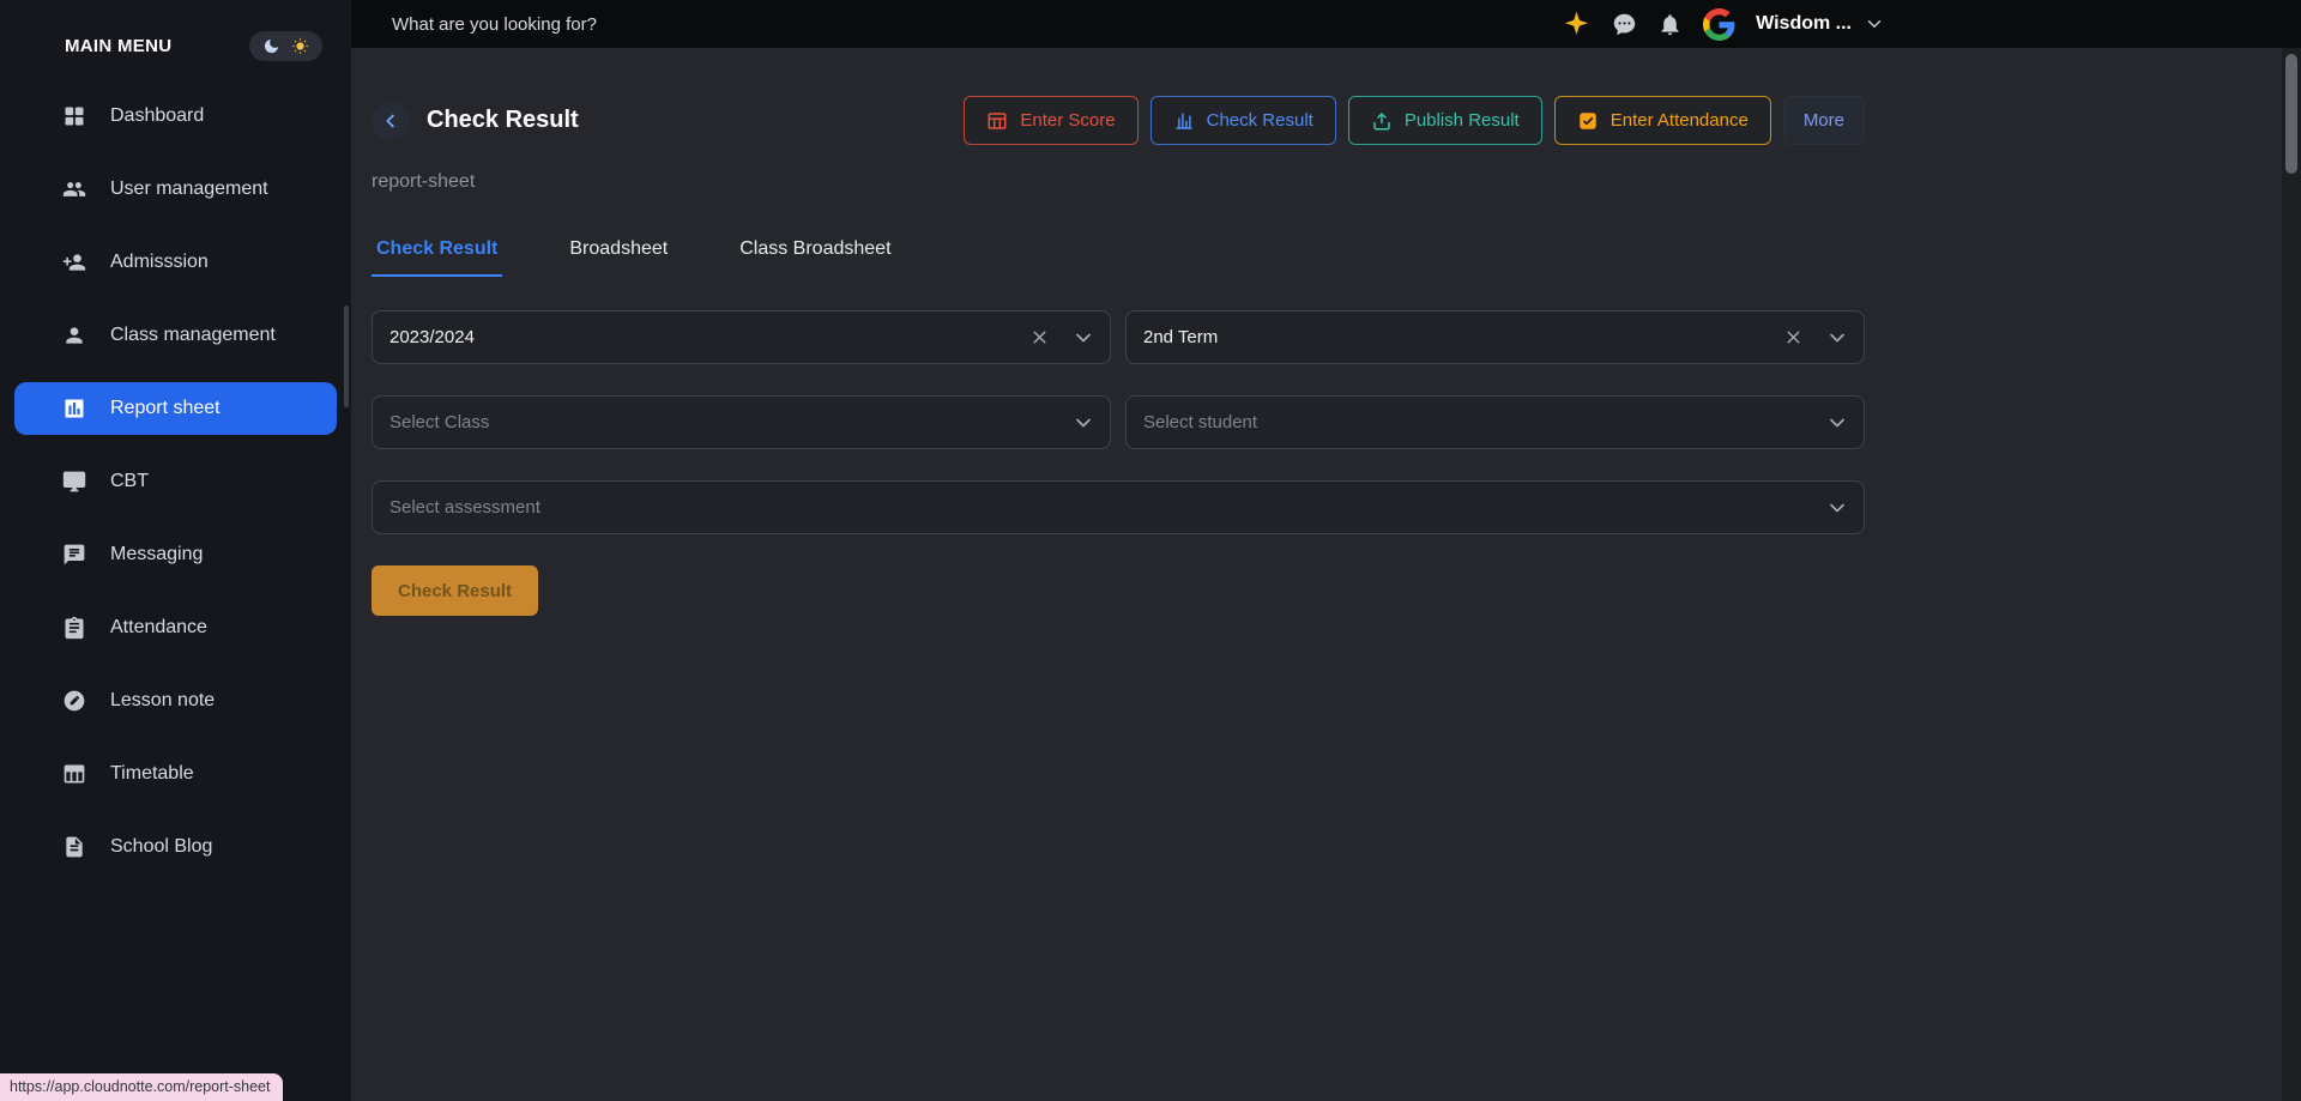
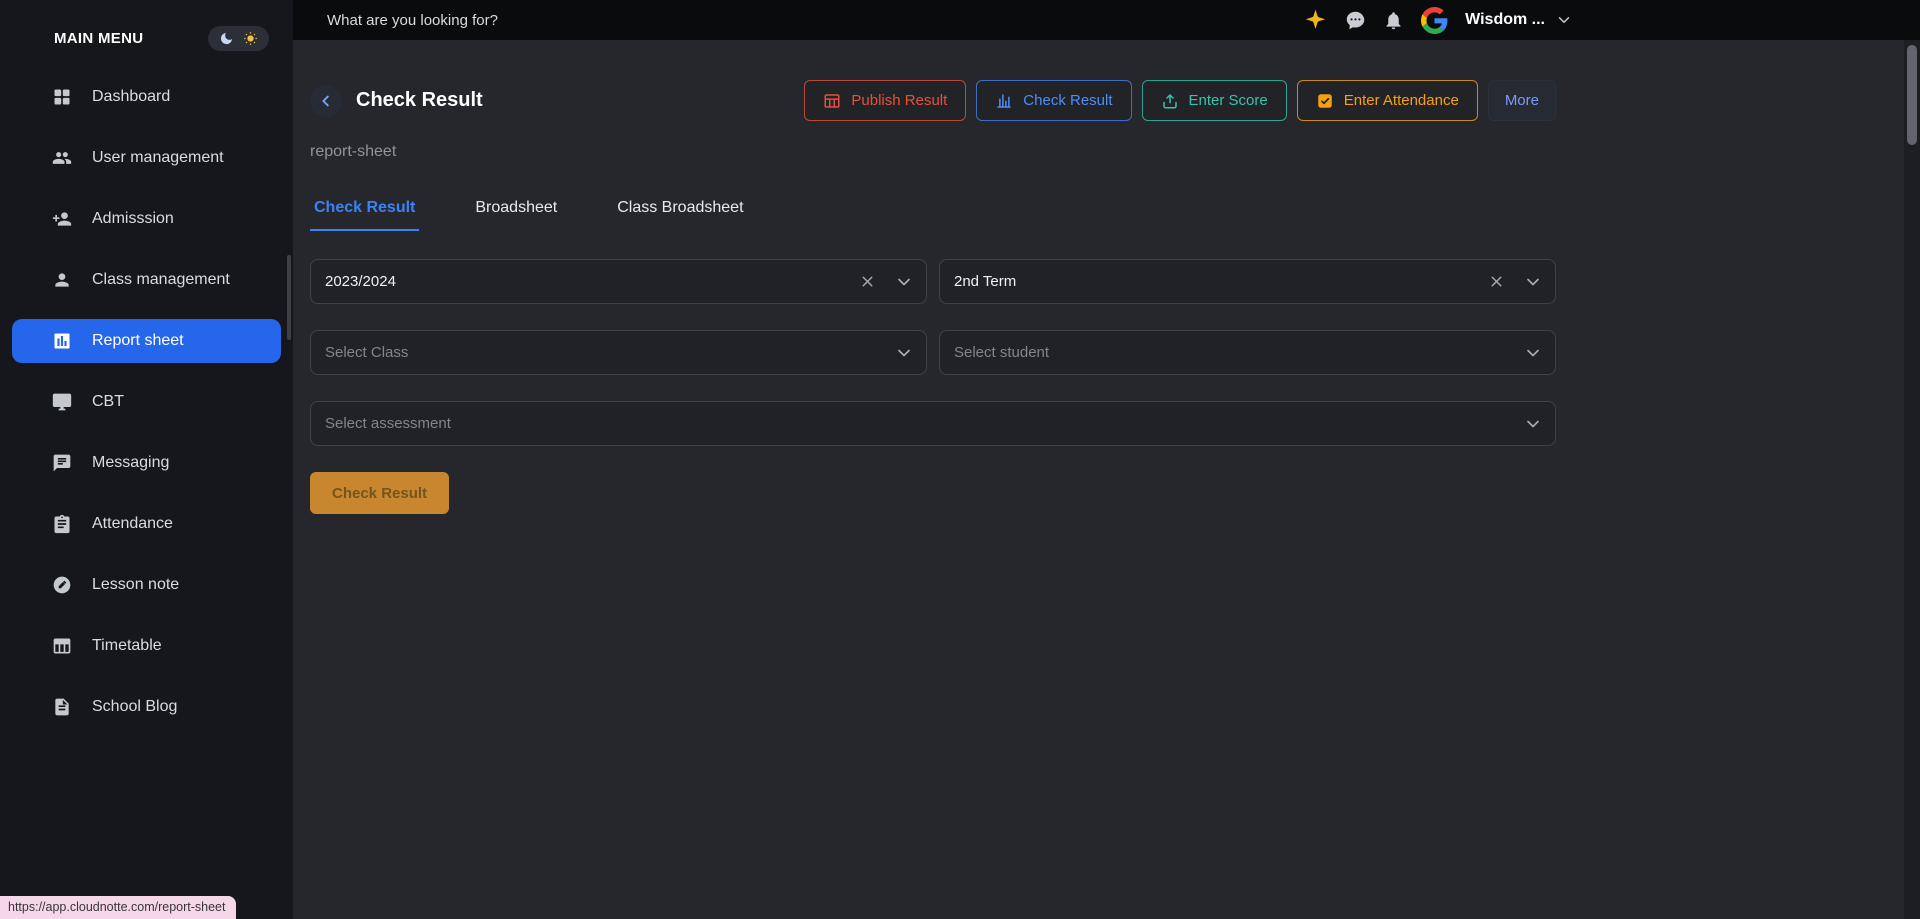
  MAIN MENU
  Dashboard
  User management
  Admisssion
  Class management
  Report sheet
  CBT
  Messaging
  Attendance
  Lesson note
  Timetable
  School Blog
  What are you looking for?
  Wisdom ...
  Check Result
- Enter Score
+ Publish Result
  Check Result
- Publish Result
+ Enter Score
  Enter Attendance
  More
  report-sheet
  Check Result
  Broadsheet
  Class Broadsheet
  2023/2024
  2nd Term
  Select Class
  Select student
  Select assessment
  Check Result
  https://app.cloudnotte.com/report-sheet
